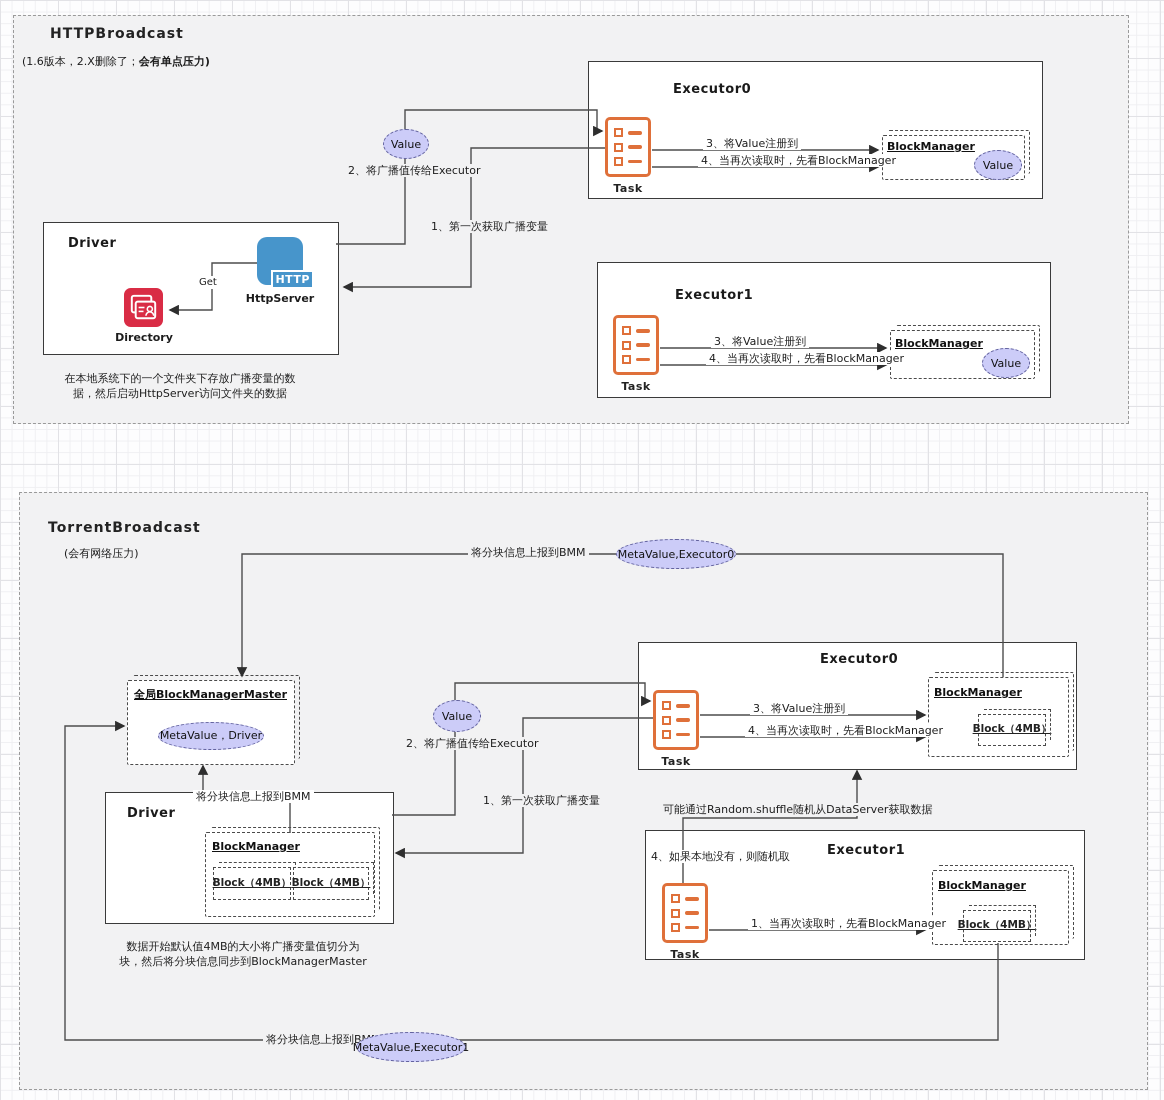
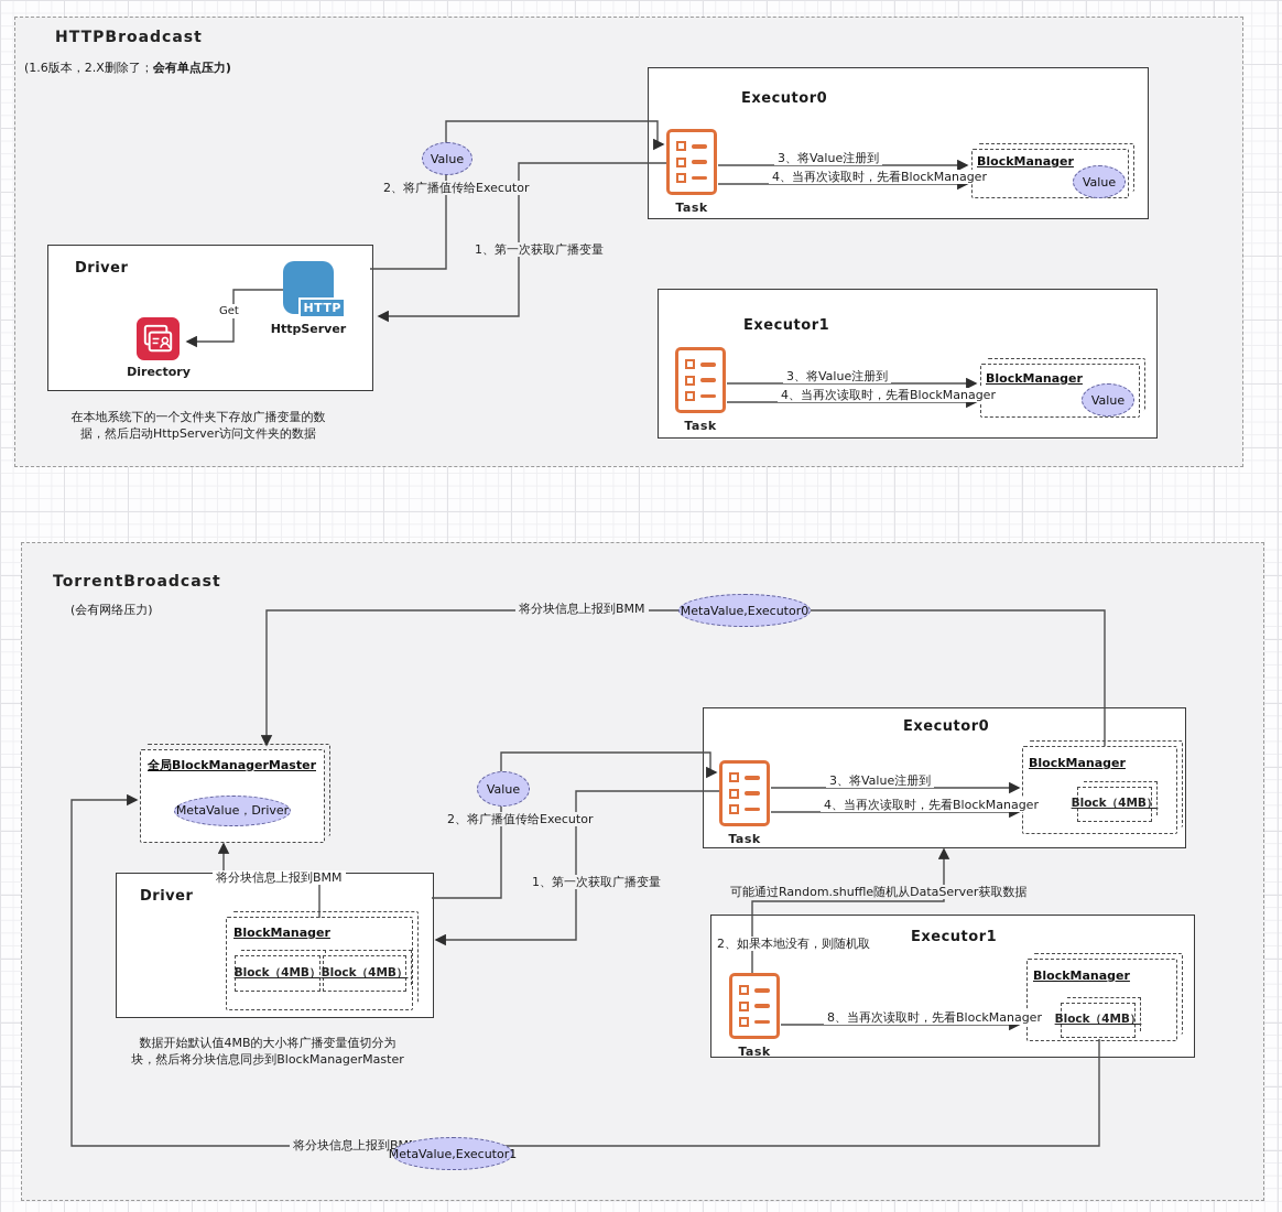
  HTTPBroadcast
  (1.6版本，2.X删除了；会有单点压力)
  Executor0
  Task
  3、将Value注册到
  4、当再次读取时，先看BlockManager
  BlockManager
  Value
  Executor1
  Task
  3、将Value注册到
  4、当再次读取时，先看BlockManager
  BlockManager
  Value
  Driver
  HTTP
  HttpServer
  Directory
  Get
  Value
  2、将广播值传给Executor
  1、第一次获取广播变量
  在本地系统下的一个文件夹下存放广播变量的数
  据，然后启动HttpServer访问文件夹的数据
  TorrentBroadcast
  (会有网络压力)
  将分块信息上报到BMM
  MetaValue,Executor0
  全局BlockManagerMaster
  MetaValue，Driver
  Driver
  将分块信息上报到BMM
  BlockManager
  Block（4MB）
  Block（4MB）
  数据开始默认值4MB的大小将广播变量值切分为
  块，然后将分块信息同步到BlockManagerMaster
  Value
  2、将广播值传给Executor
  1、第一次获取广播变量
  可能通过Random.shuffle随机从DataServer获取数据
  Executor0
  Task
  3、将Value注册到
  4、当再次读取时，先看BlockManager
  BlockManager
  Block（4MB）
  Executor1
- 4、如果本地没有，则随机取
+ 2、如果本地没有，则随机取
  Task
- 1、当再次读取时，先看BlockManager
+ 8、当再次读取时，先看BlockManager
  BlockManager
  Block（4MB）
  将分块信息上报到B
  MetaValue,Executor1
